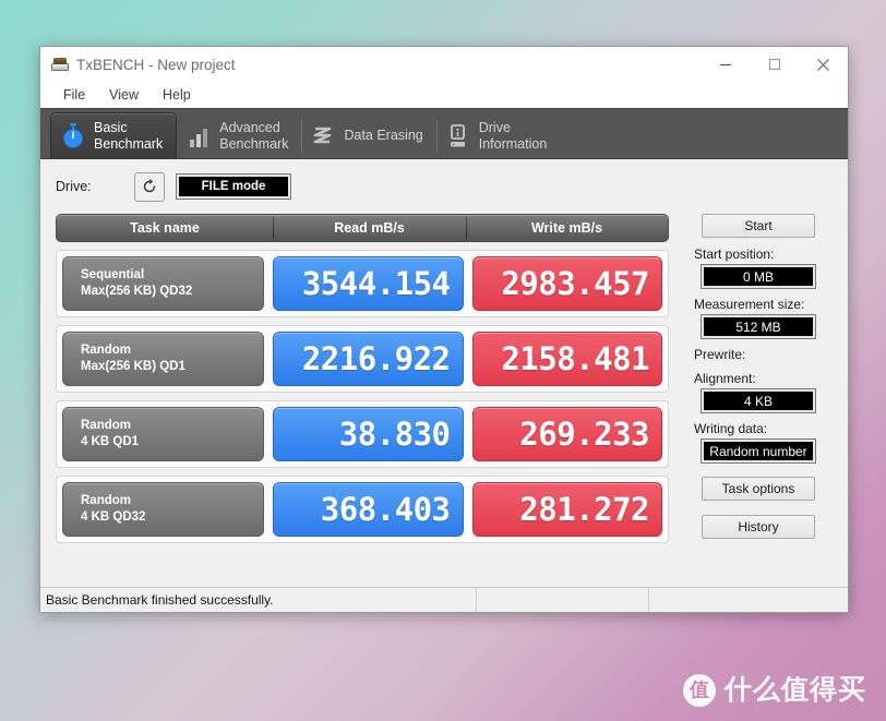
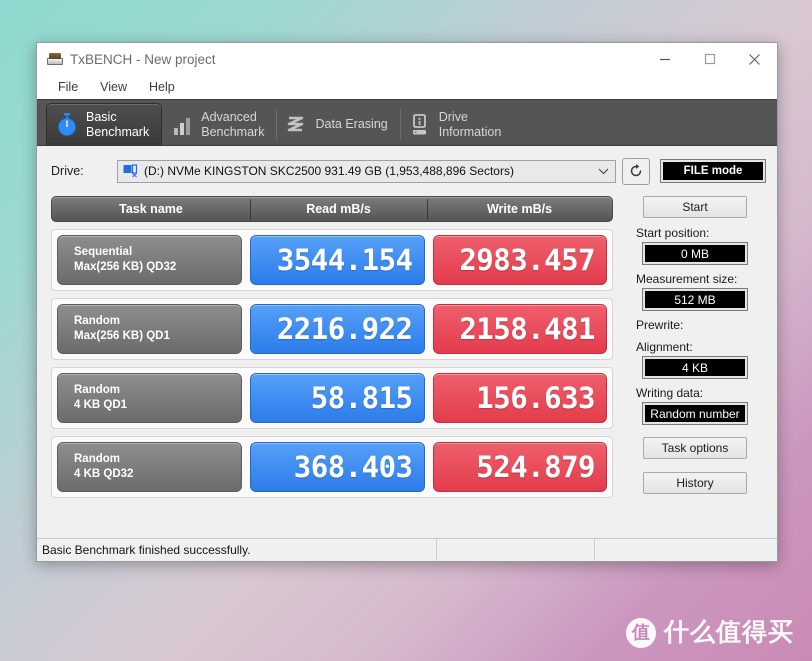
  值
  什么值得买
  TxBENCH - New project
  File
  View
  Help
  Basic
  Benchmark
  Advanced
  Benchmark
  Data Erasing
  Drive
  Information
  Drive:
+ (D:) NVMe KINGSTON SKC2500 931.49 GB (1,953,488,896 Sectors)
  FILE mode
  Task name
  Read mB/s
  Write mB/s
  Sequential
  Max(256 KB) QD32
  3544.154
  2983.457
  Random
  Max(256 KB) QD1
  2216.922
  2158.481
  Random
  4 KB QD1
- 38.830
+ 58.815
- 269.233
+ 156.633
  Random
  4 KB QD32
  368.403
- 281.272
+ 524.879
  Start
  Start position:
  0 MB
  Measurement size:
  512 MB
  Prewrite:
  Alignment:
  4 KB
  Writing data:
  Random number
  Task options
  History
  Basic Benchmark finished successfully.
